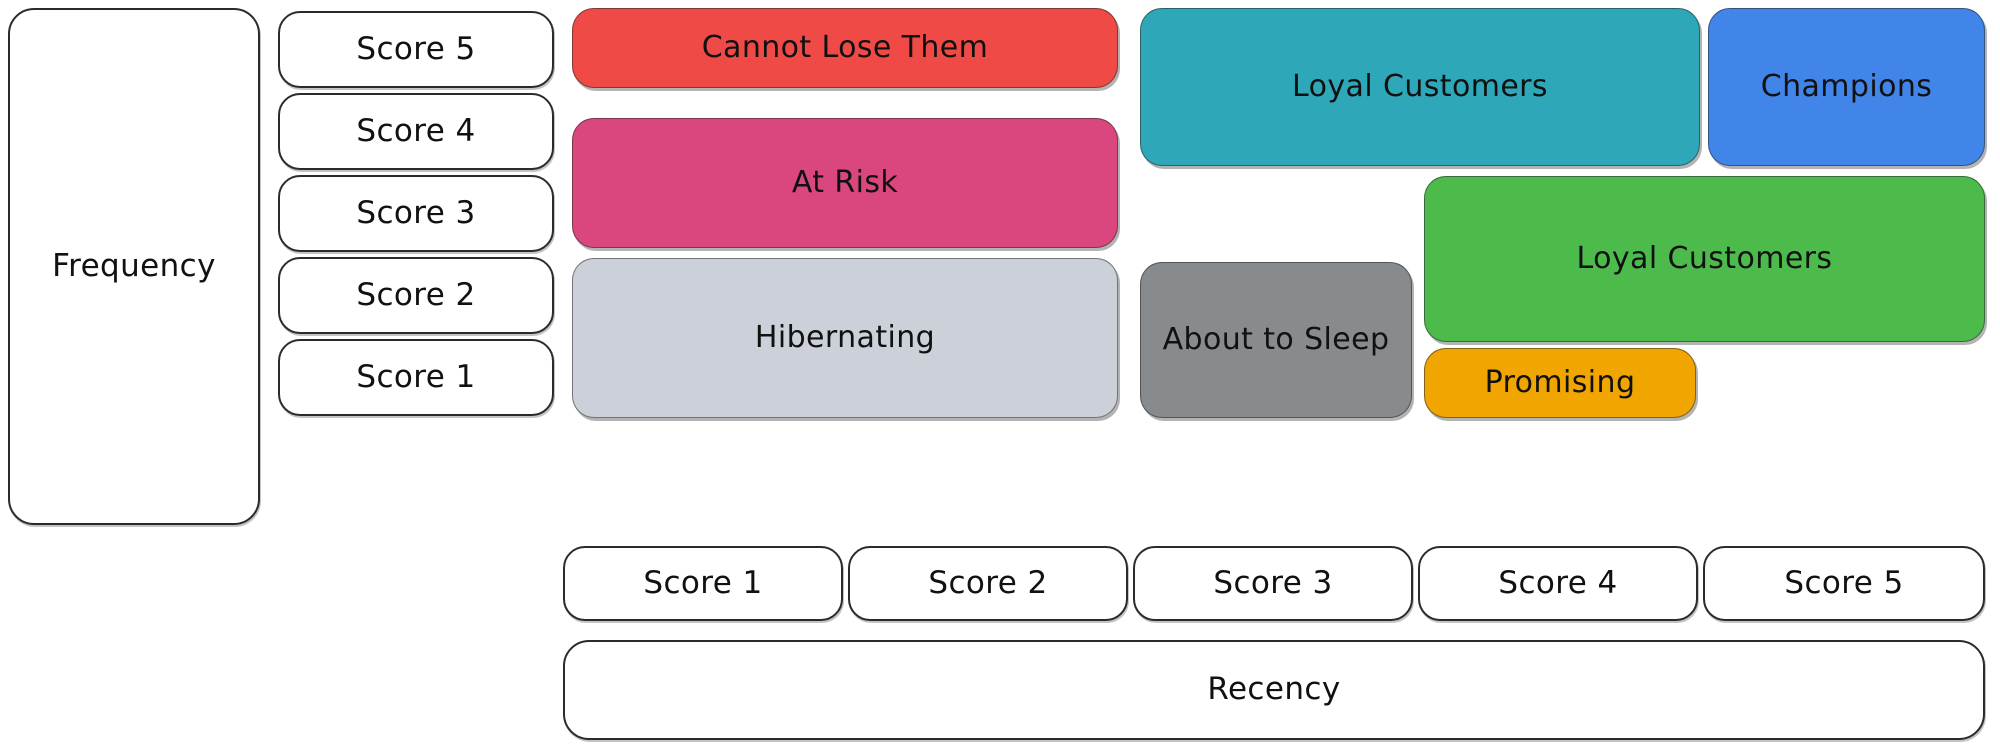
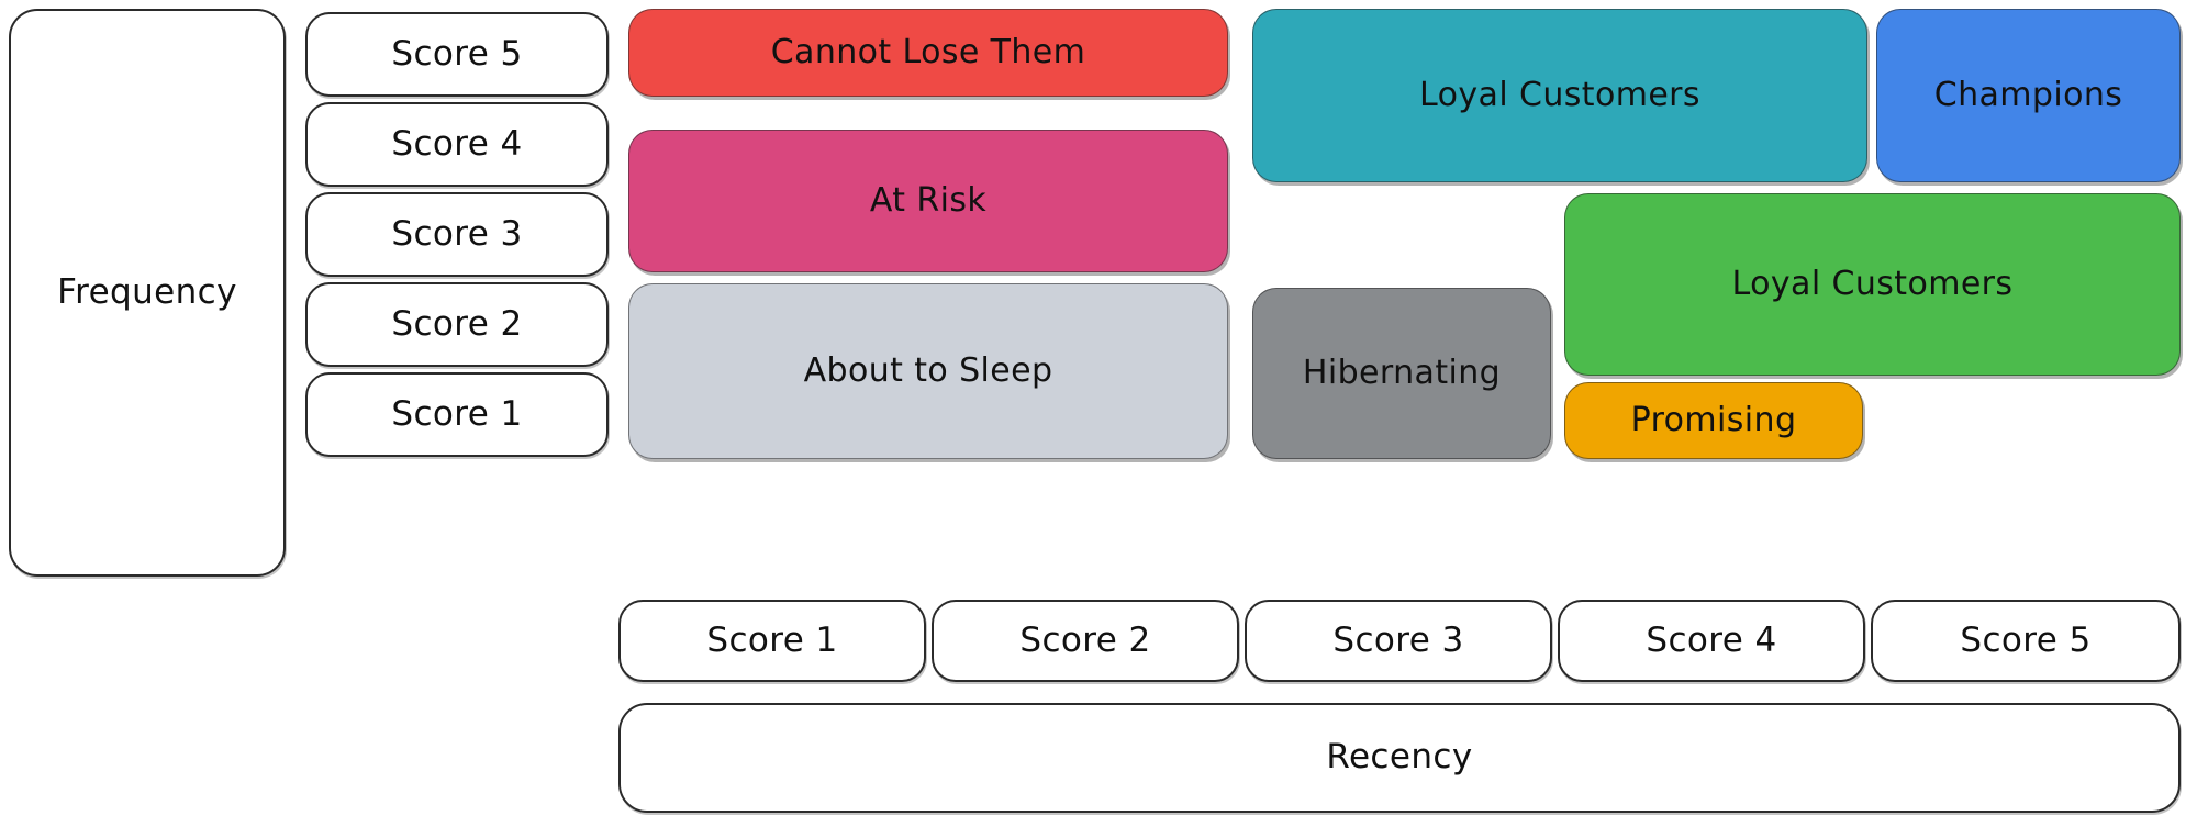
  Frequency
  Score 5
  Score 4
  Score 3
  Score 2
  Score 1
  Cannot Lose Them
  At Risk
- Hibernating
+ About to Sleep
  Loyal Customers
  Champions
  Loyal Customers
- About to Sleep
+ Hibernating
  Promising
  Score 1
  Score 2
  Score 3
  Score 4
  Score 5
  Recency
